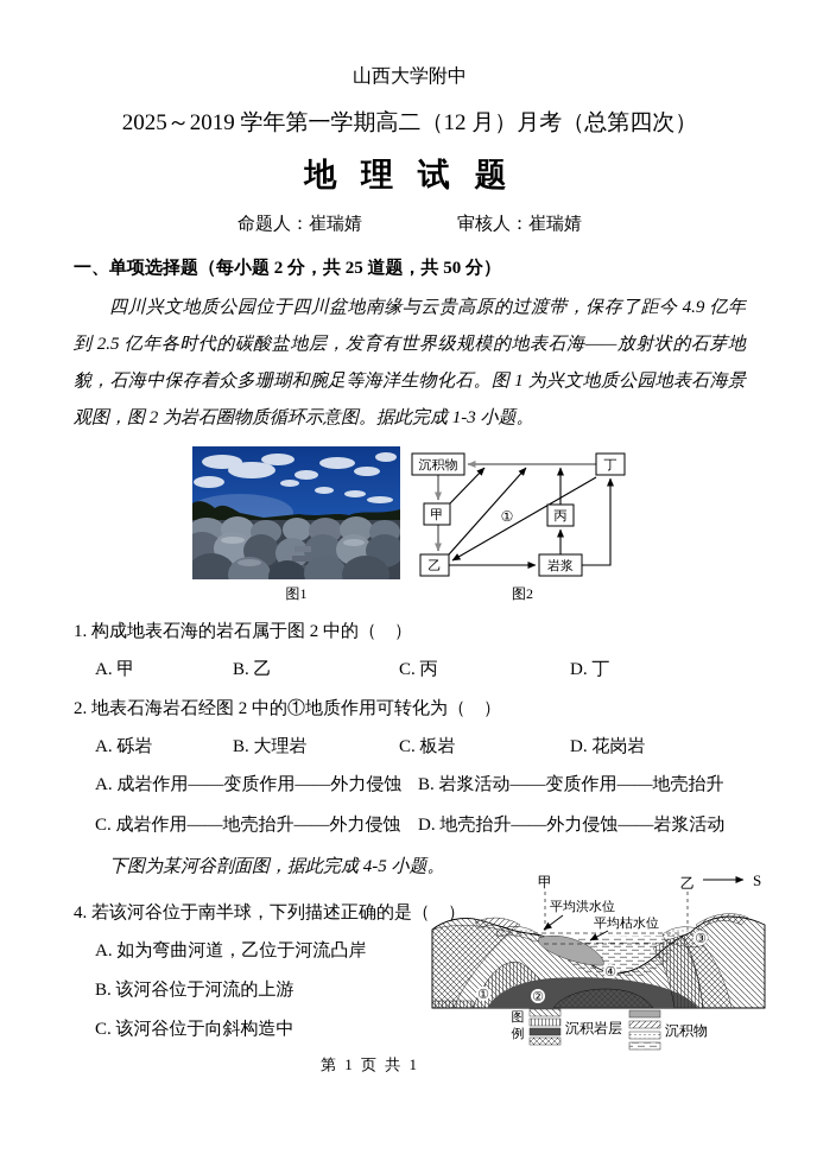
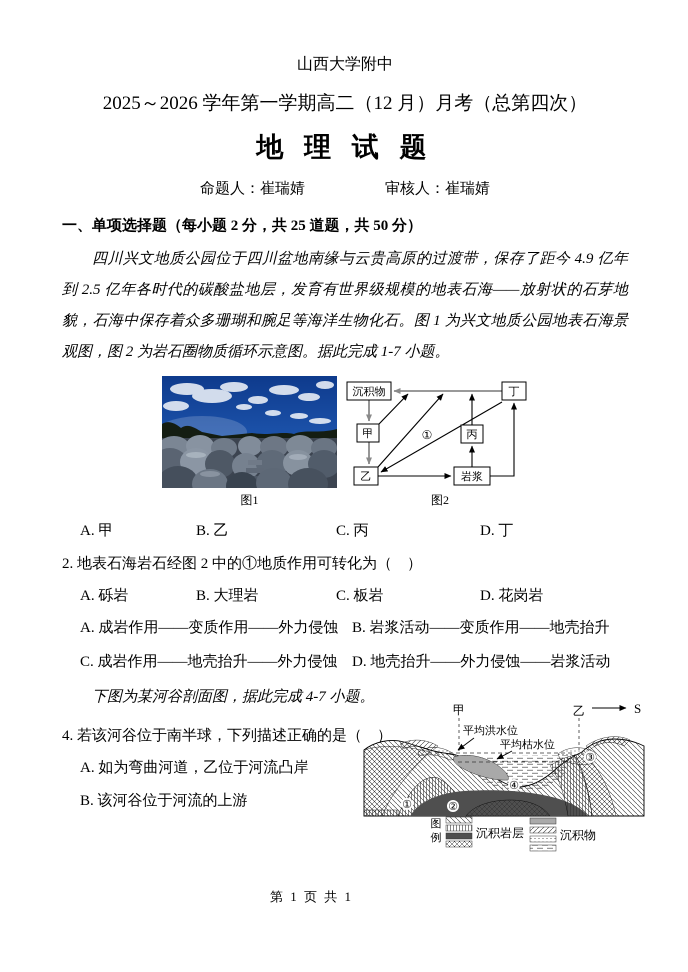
  山西大学附中
- 2025～2019 学年第一学期高二（12 月）月考（总第四次）
+ 2025～2026 学年第一学期高二（12 月）月考（总第四次）
  地 理 试 题
  命题人：崔瑞婧
  审核人：崔瑞婧
  一、单项选择题（每小题 2 分，共 25 道题，共 50 分）
- 四川兴文地质公园位于四川盆地南缘与云贵高原的过渡带，保存了距今 4.9 亿年到 2.5 亿年各时代的碳酸盐地层，发育有世界级规模的地表石海——放射状的石芽地貌，石海中保存着众多珊瑚和腕足等海洋生物化石。图 1 为兴文地质公园地表石海景观图，图 2 为岩石圈物质循环示意图。据此完成 1-3 小题。
+ 四川兴文地质公园位于四川盆地南缘与云贵高原的过渡带，保存了距今 4.9 亿年到 2.5 亿年各时代的碳酸盐地层，发育有世界级规模的地表石海——放射状的石芽地貌，石海中保存着众多珊瑚和腕足等海洋生物化石。图 1 为兴文地质公园地表石海景观图，图 2 为岩石圈物质循环示意图。据此完成 1-7 小题。
  图1
  沉积物
  丁
  甲
  丙
  乙
  岩浆
  ①
  图2
- 1. 构成地表石海的岩石属于图 2 中的（ ）
  A. 甲
  B. 乙
  C. 丙
  D. 丁
  2. 地表石海岩石经图 2 中的①地质作用可转化为（ ）
  A. 砾岩
  B. 大理岩
  C. 板岩
  D. 花岗岩
  A. 成岩作用——变质作用——外力侵蚀
  B. 岩浆活动——变质作用——地壳抬升
  C. 成岩作用——地壳抬升——外力侵蚀
  D. 地壳抬升——外力侵蚀——岩浆活动
- 下图为某河谷剖面图，据此完成 4-5 小题。
+ 下图为某河谷剖面图，据此完成 4-7 小题。
  4. 若该河谷位于南半球，下列描述正确的是（ ）
  A. 如为弯曲河道，乙位于河流凸岸
  B. 该河谷位于河流的上游
- C. 该河谷位于向斜构造中
  甲
  乙
  S
  平均洪水位
  平均枯水位
  ①
  ②
  ③
  ④
  图
  例
  沉积岩层
  沉积物
  第 1 页 共 1
